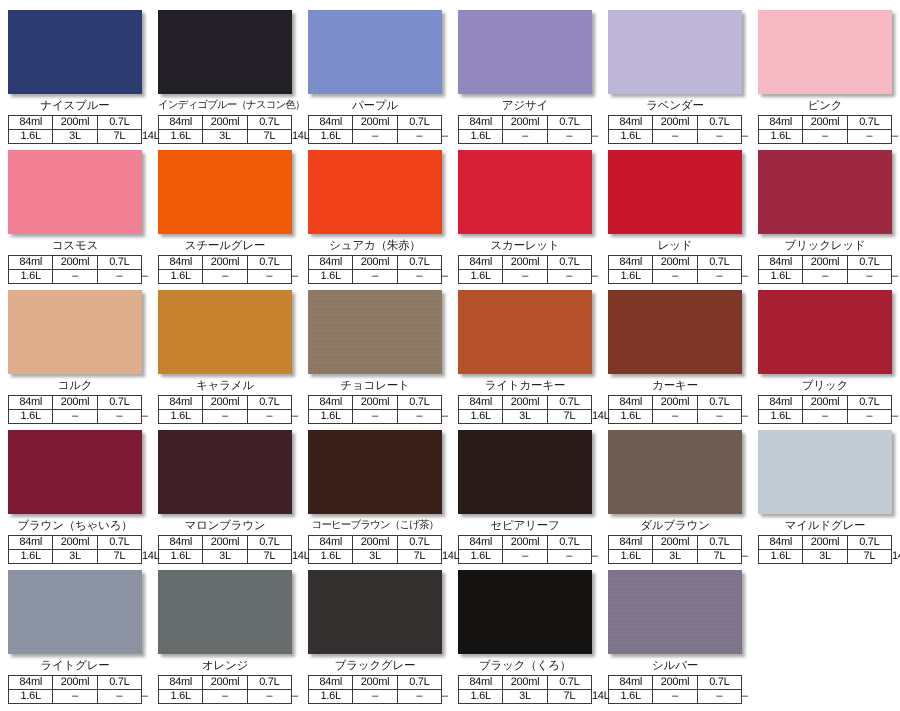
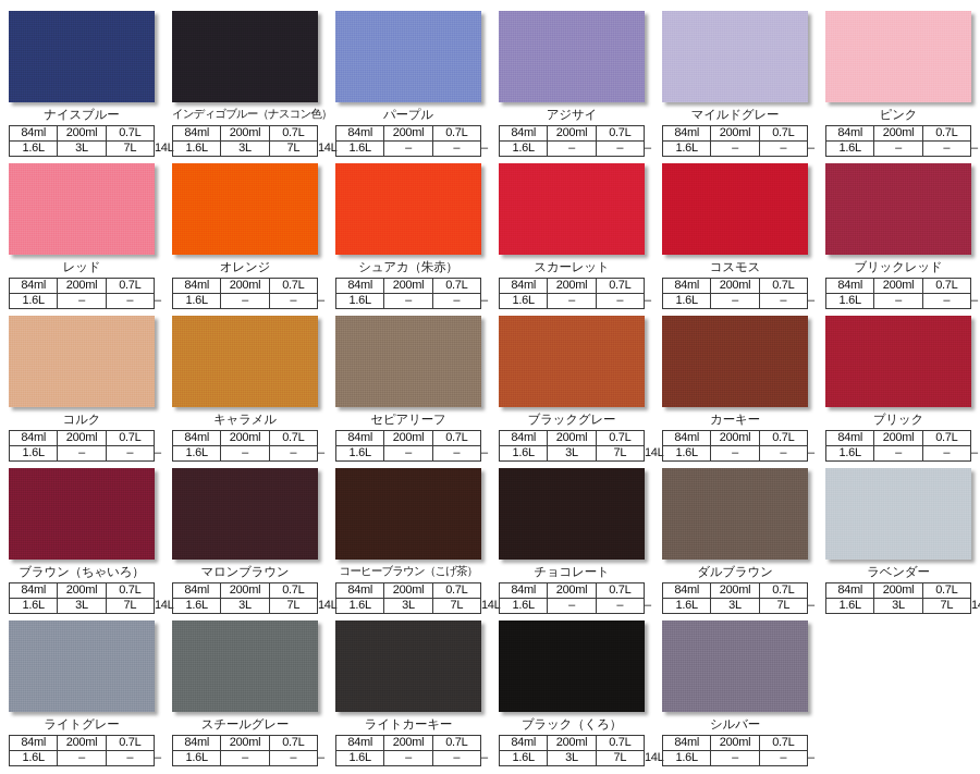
  ナイスブルー
  84ml	200ml	0.7L
  1.6L	3L	7L	1
  インディゴブルー（ナスコン色
  84ml	200ml	0.7L
  1.6L	3L	7L	1
  パープル
  84ml	200ml	0.7L
  1.6L	–	–	–
  アジサイ
  84ml	200ml	0.7L
  1.6L	–	–	–
- ラベンダー
+ マイルドグレー
  84ml	200ml	0.7L
  1.6L	–	–	–
  ピンク
  84ml	200ml	0.7L
  1.6L	–	–	–
- コスモス
+ レッド
  84ml	200ml	0.7L
  1.6L	–	–	–
- スチールグレー
+ オレンジ
  84ml	200ml	0.7L
  1.6L	–	–	–
  シュアカ（朱赤）
  84ml	200ml	0.7L
  1.6L	–	–	–
  スカーレット
  84ml	200ml	0.7L
  1.6L	–	–	–
- レッド
+ コスモス
  84ml	200ml	0.7L
  1.6L	–	–	–
  ブリックレッド
  84ml	200ml	0.7L
  1.6L	–	–	–
  コルク
  84ml	200ml	0.7L
  1.6L	–	–	–
  キャラメル
  84ml	200ml	0.7L
  1.6L	–	–	–
- チョコレート
+ セピアリーフ
  84ml	200ml	0.7L
  1.6L	–	–	–
- ライトカーキー
+ ブラックグレー
  84ml	200ml	0.7L
  1.6L	3L	7L	1
  カーキー
  84ml	200ml	0.7L
  1.6L	–	–	–
  ブリック
  84ml	200ml	0.7L
  1.6L	–	–	–
  ブラウン（ちゃいろ）
  84ml	200ml	0.7L
  1.6L	3L	7L	1
  マロンブラウン
  84ml	200ml	0.7L
  1.6L	3L	7L	1
  コーヒーブラウン（こげ茶）
  84ml	200ml	0.7L
  1.6L	3L	7L	1
- セピアリーフ
+ チョコレート
  84ml	200ml	0.7L
  1.6L	–	–	–
  ダルブラウン
  84ml	200ml	0.7L
  1.6L	3L	7L	–
- マイルドグレー
+ ラベンダー
  84ml	200ml	0.7L
  1.6L	3L	7L	1
  ライトグレー
  84ml	200ml	0.7L
  1.6L	–	–	–
- オレンジ
+ スチールグレー
  84ml	200ml	0.7L
  1.6L	–	–	–
- ブラックグレー
+ ライトカーキー
  84ml	200ml	0.7L
  1.6L	–	–	–
  ブラック（くろ）
  84ml	200ml	0.7L
  1.6L	3L	7L	1
  シルバー
  84ml	200ml	0.7L
  1.6L	–	–	–
